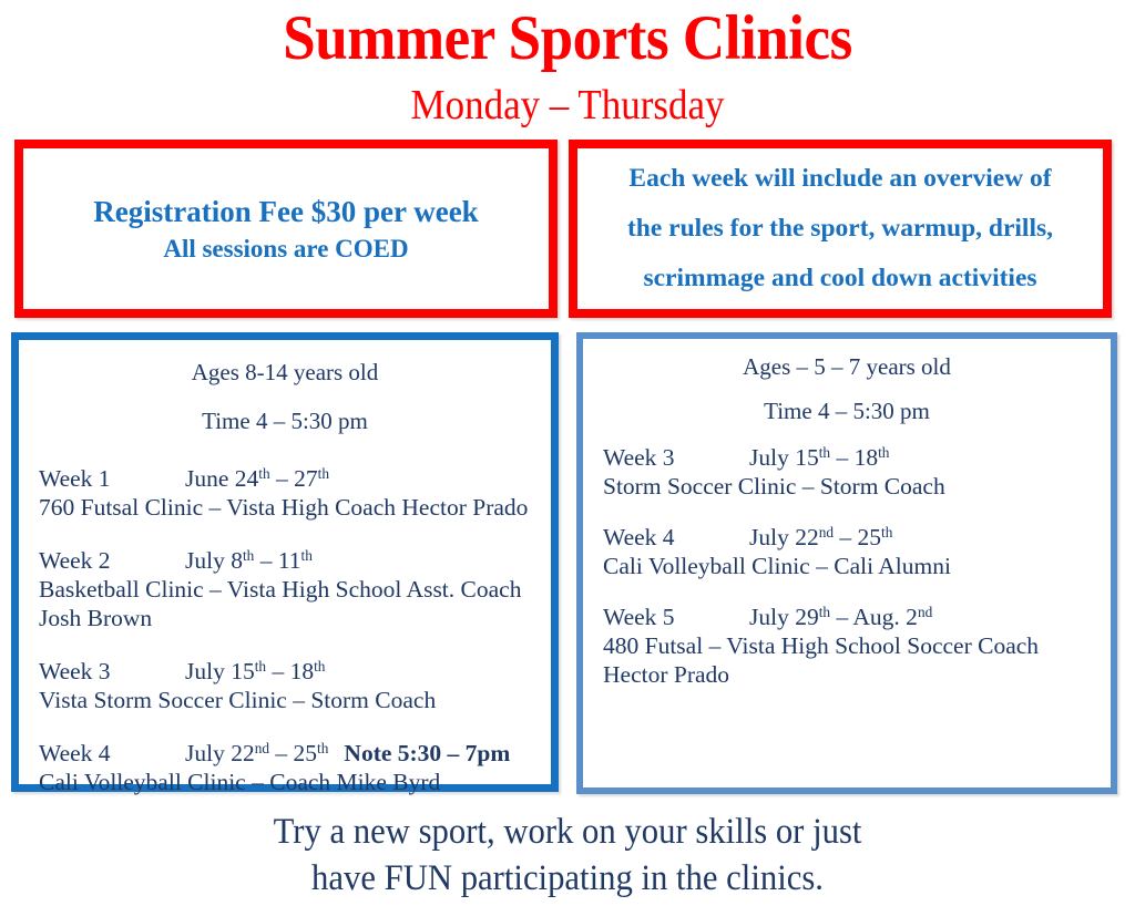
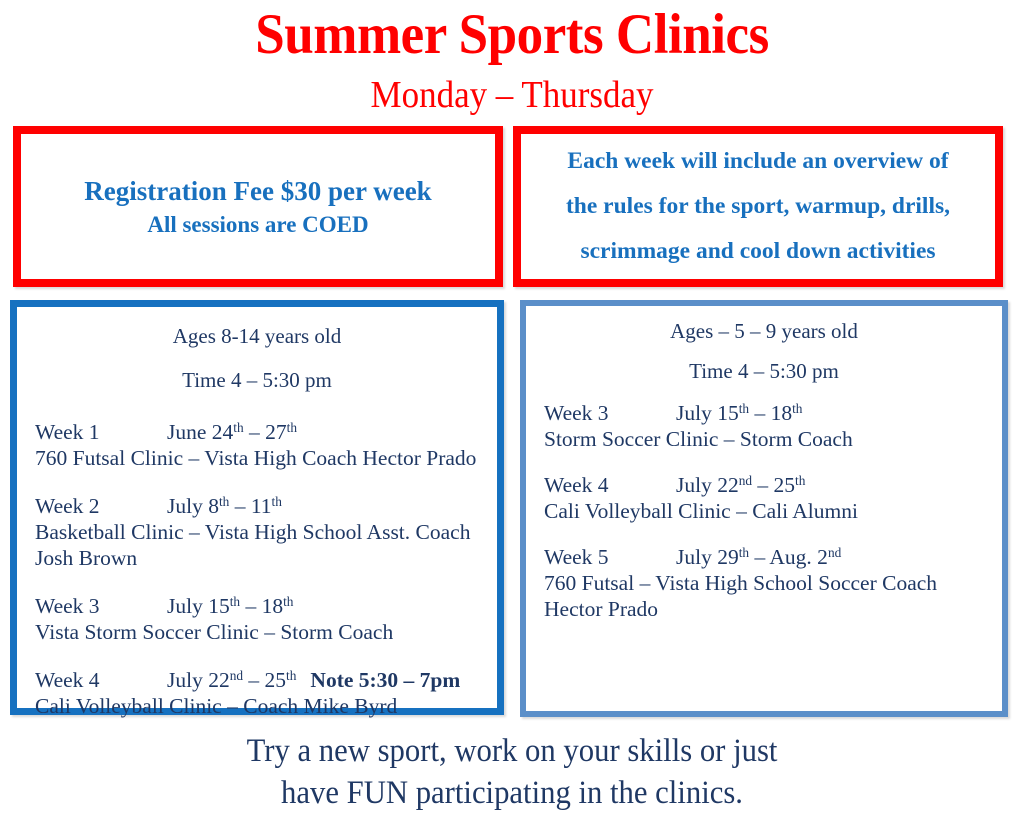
  Summer Sports Clinics
  Monday – Thursday
  Registration Fee $30 per week
  All sessions are COED
  Each week will include an overview of
  the rules for the sport, warmup, drills,
  scrimmage and cool down activities
  Ages 8-14 years old
  Time 4 – 5:30 pm
  Week 1 June 24th – 27th
  760 Futsal Clinic – Vista High Coach Hector Prado
  Week 2 July 8th – 11th
  Basketball Clinic – Vista High School Asst. Coach
  Josh Brown
  Week 3 July 15th – 18th
  Vista Storm Soccer Clinic – Storm Coach
  Week 4 July 22nd – 25th Note 5:30 – 7pm
  Cali Volleyball Clinic – Coach Mike Byrd
- Ages – 5 – 7 years old
+ Ages – 5 – 9 years old
  Time 4 – 5:30 pm
  Week 3 July 15th – 18th
  Storm Soccer Clinic – Storm Coach
  Week 4 July 22nd – 25th
  Cali Volleyball Clinic – Cali Alumni
  Week 5 July 29th – Aug. 2nd
- 480 Futsal – Vista High School Soccer Coach
+ 760 Futsal – Vista High School Soccer Coach
  Hector Prado
  Try a new sport, work on your skills or just
  have FUN participating in the clinics.
